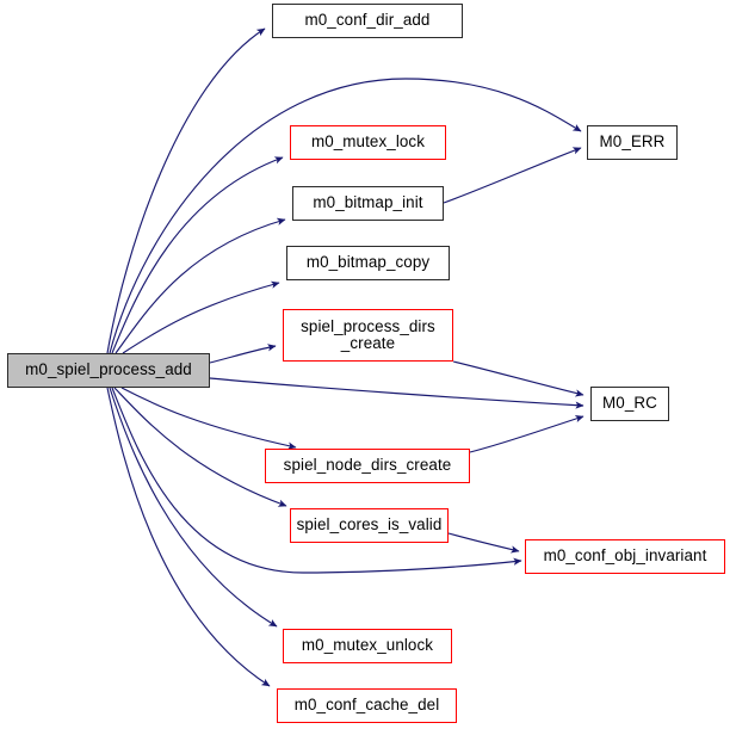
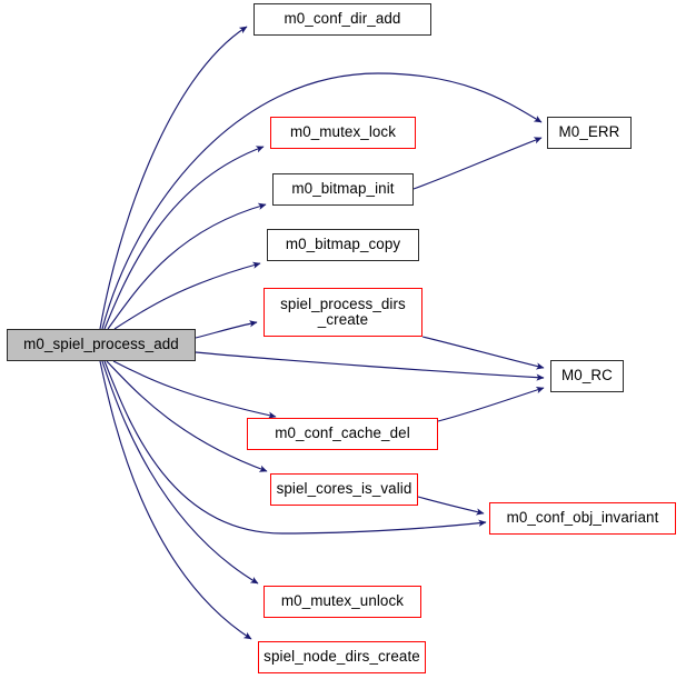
  m0_conf_dir_add
  M0_ERR
  m0_mutex_lock
  m0_bitmap_init
  m0_bitmap_copy
  spiel_process_dirs
  _create
  m0_spiel_process_add
  M0_RC
- spiel_node_dirs_create
+ m0_conf_cache_del
  spiel_cores_is_valid
  m0_conf_obj_invariant
  m0_mutex_unlock
- m0_conf_cache_del
+ spiel_node_dirs_create
